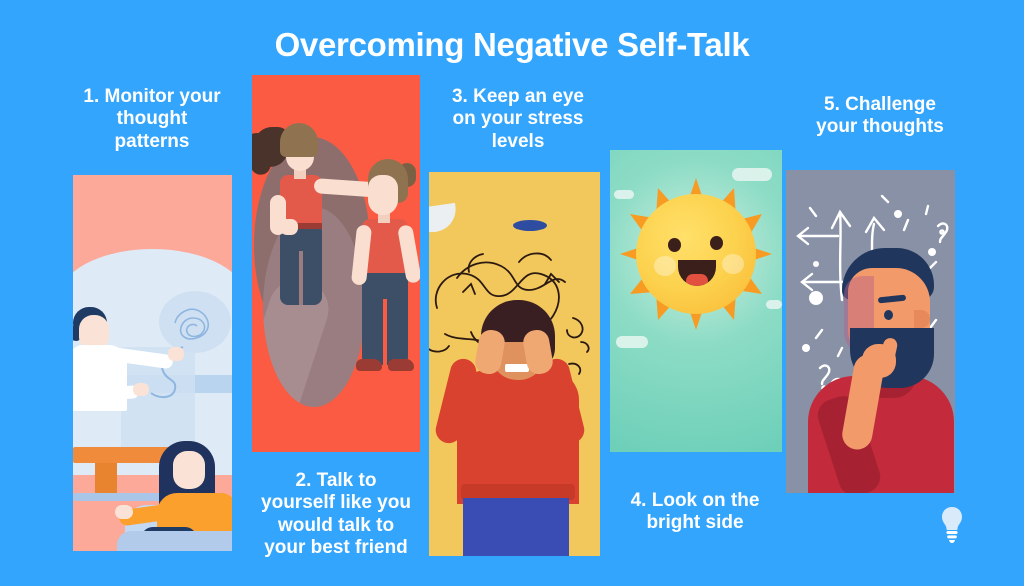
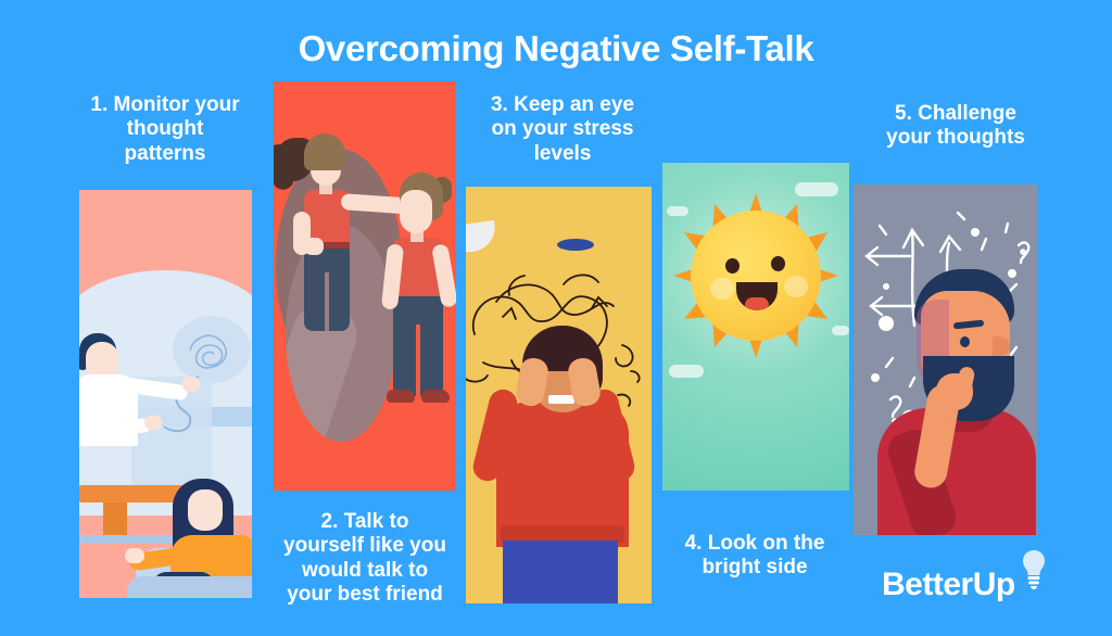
  Overcoming Negative Self-Talk
  1. Monitor your
  thought
  patterns
  2. Talk to
  yourself like you
  would talk to
  your best friend
  3. Keep an eye
  on your stress
  levels
  4. Look on the
  bright side
  5. Challenge
  your thoughts
+ BetterUp
